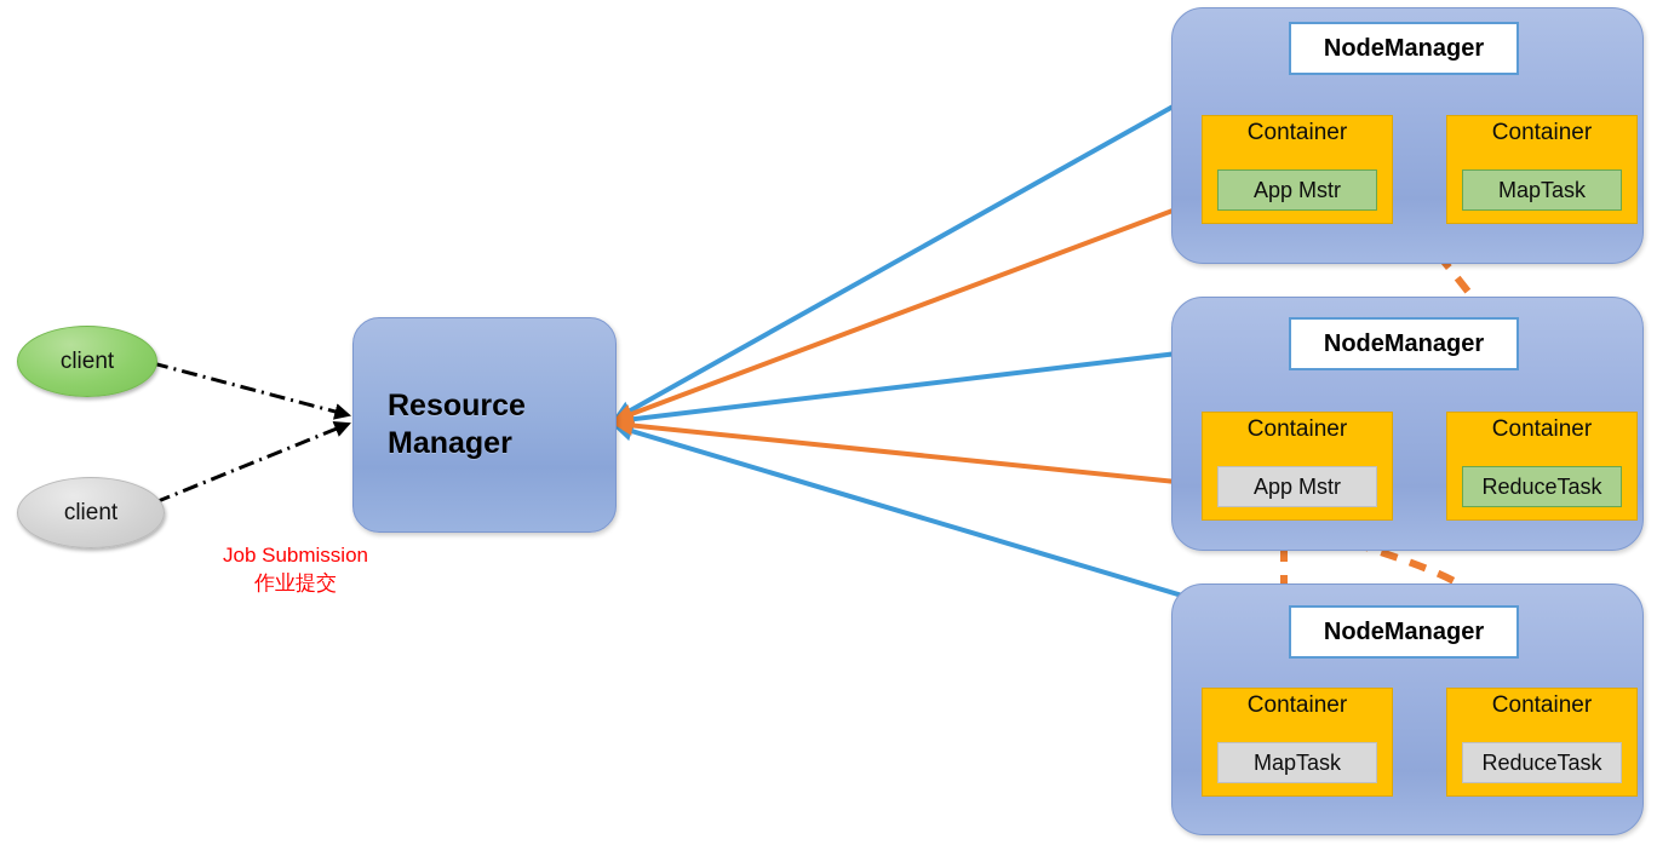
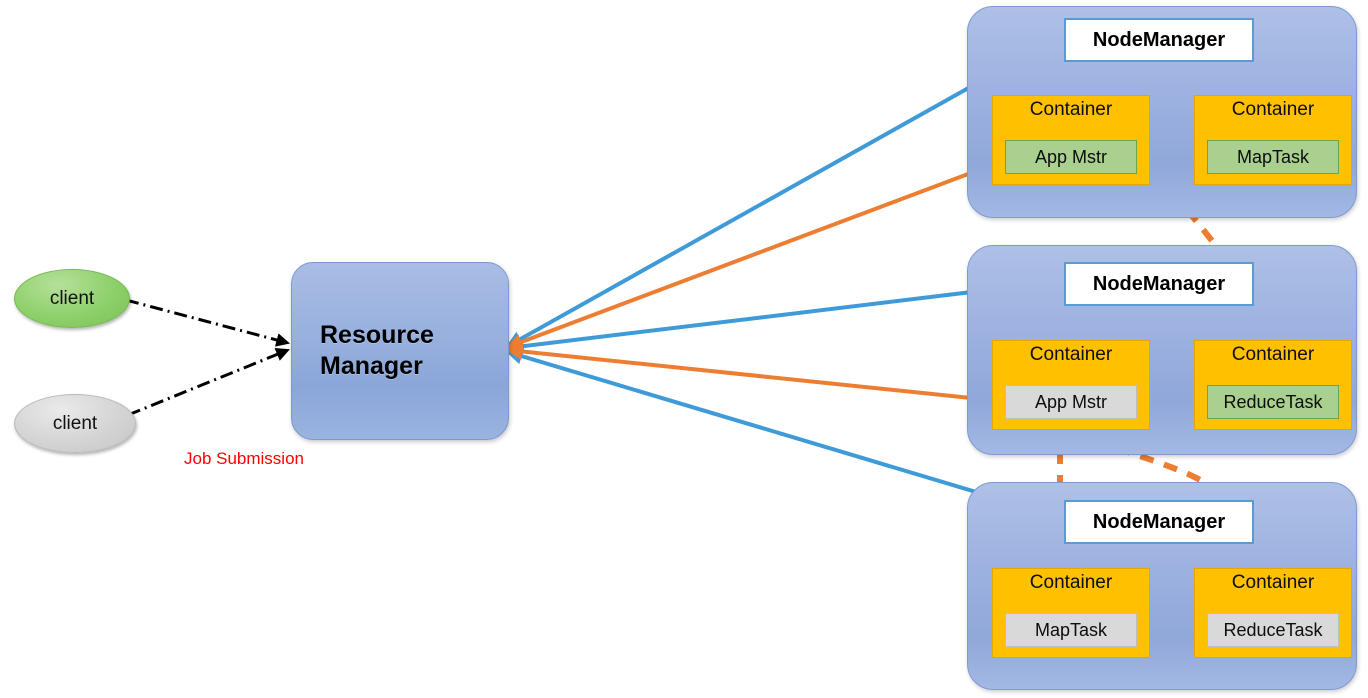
  client
  client
  Job Submission
- 作业提交
  Resource
  Manager
  NodeManager
  Container
  App Mstr
  Container
  MapTask
  NodeManager
  Container
  App Mstr
  Container
  ReduceTask
  NodeManager
  Container
  MapTask
  Container
  ReduceTask
